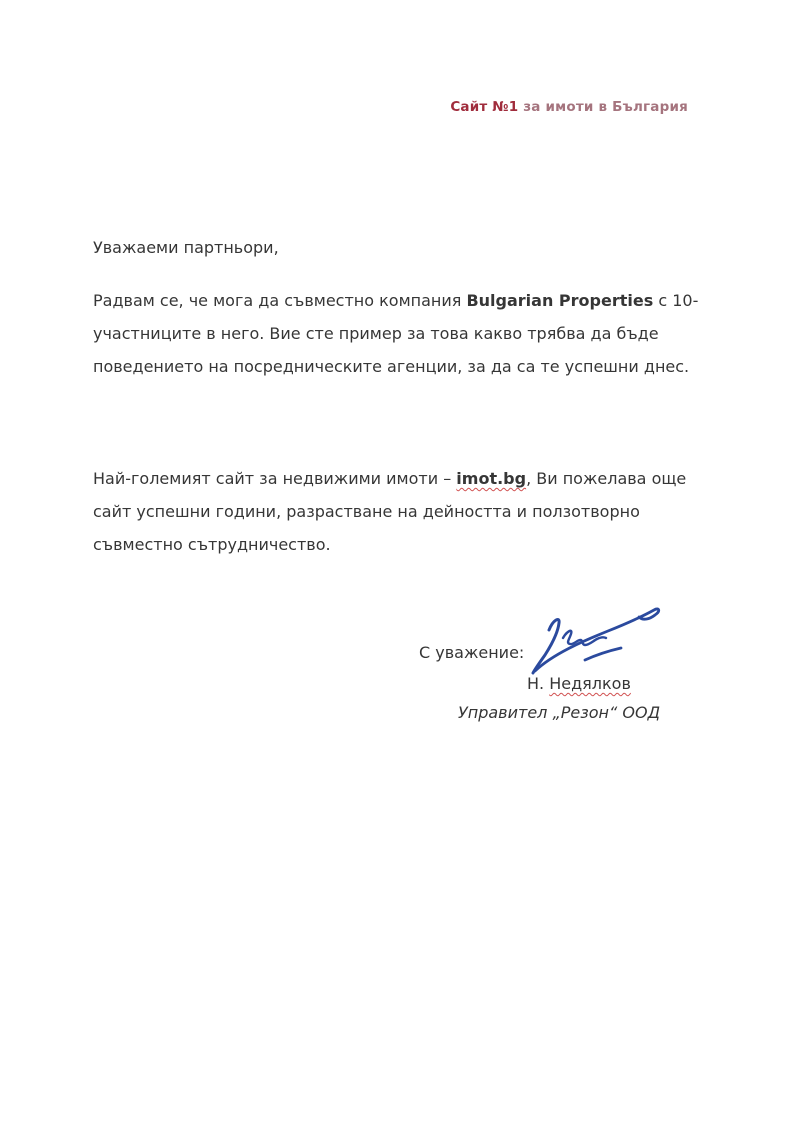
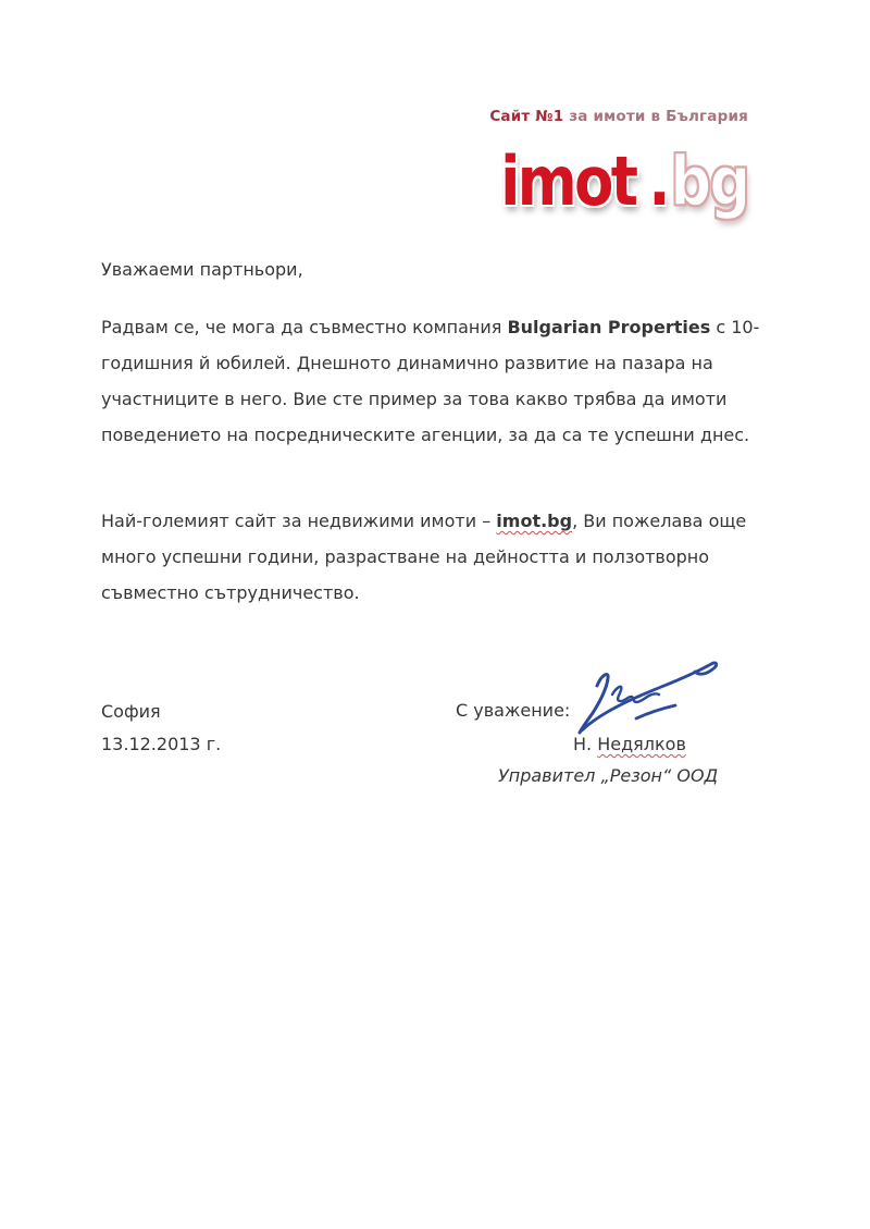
  Сайт №1 за имоти в България
+ imot .bg
  Уважаеми партньори,
  Радвам се, че мога да съвместно компания Bulgarian Properties с 10-
+ годишния й юбилей. Днешното динамично развитие на пазара на
- участниците в него. Вие сте пример за това какво трябва да бъде
+ участниците в него. Вие сте пример за това какво трябва да имоти
  поведението на посредническите агенции, за да са те успешни днес.
  Най-големият сайт за недвижими имоти – imot.bg, Ви пожелава още
- сайт успешни години, разрастване на дейността и ползотворно
+ много успешни години, разрастване на дейността и ползотворно
  съвместно сътрудничество.
+ София
+ 13.12.2013 г.
  С уважение:
  Н. Недялков
  Управител „Резон“ ООД
